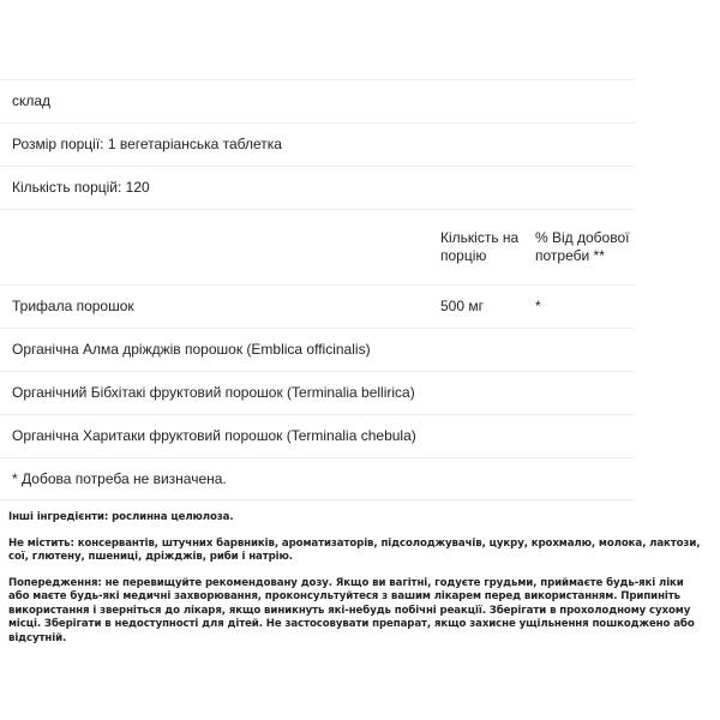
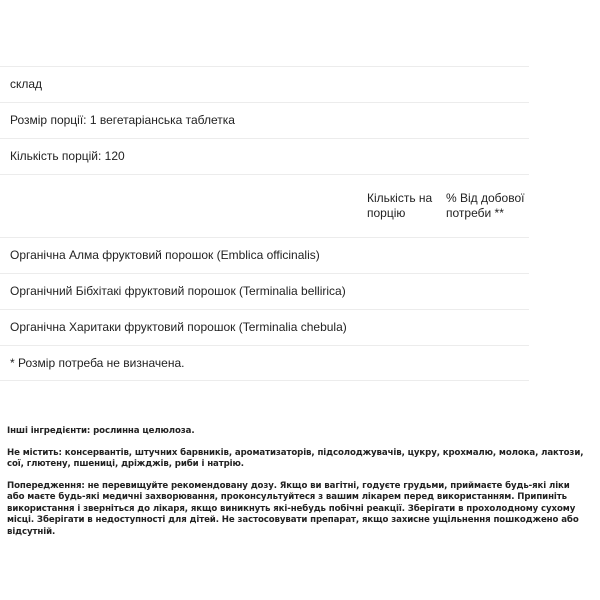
  склад
  Розмір порції: 1 вегетаріанська таблетка
  Кількість порцій: 120
  Кількість на порцію
  % Від добової потреби **
- Трифала порошок
- 500 мг
- *
- Органічна Алма дріжджів порошок (Emblica officinalis)
+ Органічна Алма фруктовий порошок (Emblica officinalis)
  Органічний Бібхітакі фруктовий порошок (Terminalia bellirica)
  Органічна Харитаки фруктовий порошок (Terminalia chebula)
- * Добова потреба не визначена.
+ * Розмір потреба не визначена.
  Інші інгредієнти: рослинна целюлоза.
  Не містить: консервантів, штучних барвників, ароматизаторів, підсолоджувачів, цукру, крохмалю, молока, лактози, сої, глютену, пшениці, дріжджів, риби і натрію.
  Попередження: не перевищуйте рекомендовану дозу. Якщо ви вагітні, годуєте грудьми, приймаєте будь-які ліки або маєте будь-які медичні захворювання, проконсультуйтеся з вашим лікарем перед використанням. Припиніть використання і зверніться до лікаря, якщо виникнуть які-небудь побічні реакції. Зберігати в прохолодному сухому місці. Зберігати в недоступності для дітей. Не застосовувати препарат, якщо захисне ущільнення пошкоджено або відсутній.
